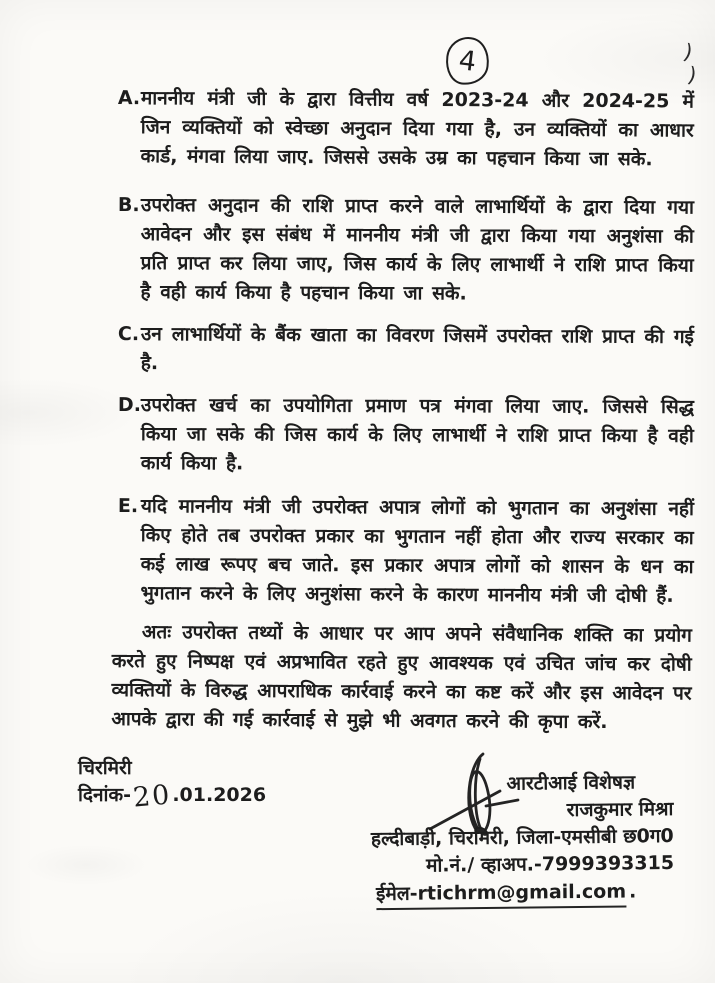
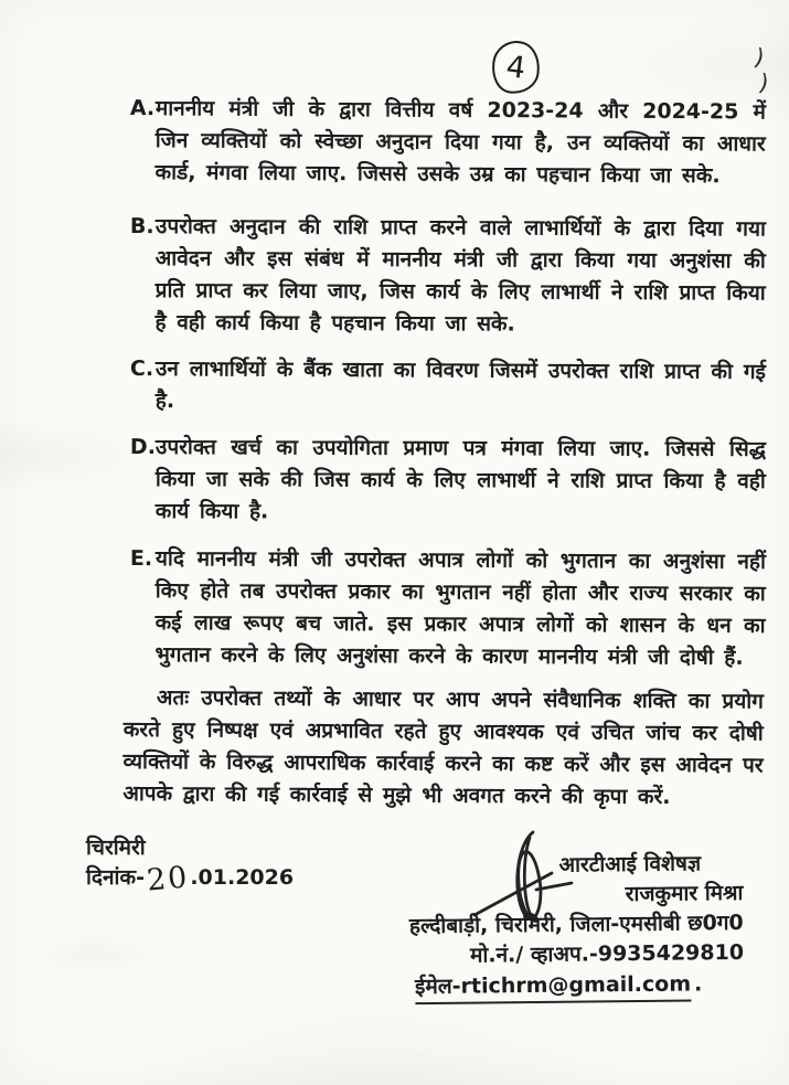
  A.
  माननीय मंत्री जी के द्वारा वित्तीय वर्ष 2023-24 और 2024-25 में जिन व्यक्तियों को स्वेच्छा अनुदान दिया गया है, उन व्यक्तियों का आधार कार्ड, मंगवा लिया जाए. जिससे उसके उम्र का पहचान किया जा सके.
  B.
  उपरोक्त अनुदान की राशि प्राप्त करने वाले लाभार्थियों के द्वारा दिया गया आवेदन और इस संबंध में माननीय मंत्री जी द्वारा किया गया अनुशंसा की प्रति प्राप्त कर लिया जाए, जिस कार्य के लिए लाभार्थी ने राशि प्राप्त किया है वही कार्य किया है पहचान किया जा सके.
  C.
  उन लाभार्थियों के बैंक खाता का विवरण जिसमें उपरोक्त राशि प्राप्त की गई है.
  D.
  उपरोक्त खर्च का उपयोगिता प्रमाण पत्र मंगवा लिया जाए. जिससे सिद्ध किया जा सके की जिस कार्य के लिए लाभार्थी ने राशि प्राप्त किया है वही कार्य किया है.
  E.
  यदि माननीय मंत्री जी उपरोक्त अपात्र लोगों को भुगतान का अनुशंसा नहीं किए होते तब उपरोक्त प्रकार का भुगतान नहीं होता और राज्य सरकार का कई लाख रूपए बच जाते. इस प्रकार अपात्र लोगों को शासन के धन का भुगतान करने के लिए अनुशंसा करने के कारण माननीय मंत्री जी दोषी हैं.
  अतः उपरोक्त तथ्यों के आधार पर आप अपने संवैधानिक शक्ति का प्रयोग करते हुए निष्पक्ष एवं अप्रभावित रहते हुए आवश्यक एवं उचित जांच कर दोषी व्यक्तियों के विरुद्ध आपराधिक कार्रवाई करने का कष्ट करें और इस आवेदन पर आपके द्वारा की गई कार्रवाई से मुझे भी अवगत करने की कृपा करें.
  चिरमिरी
  आरटीआई विशेषज्ञ
  राजकुमार मिश्रा
  हल्दीबाड़ी, चिरमिरी, जिला-एमसीबी छ0ग0
- मो.नं./ व्हाअप.-7999393315
+ मो.नं./ व्हाअप.-9935429810
  ईमेल-rtichrm@gmail.com .
